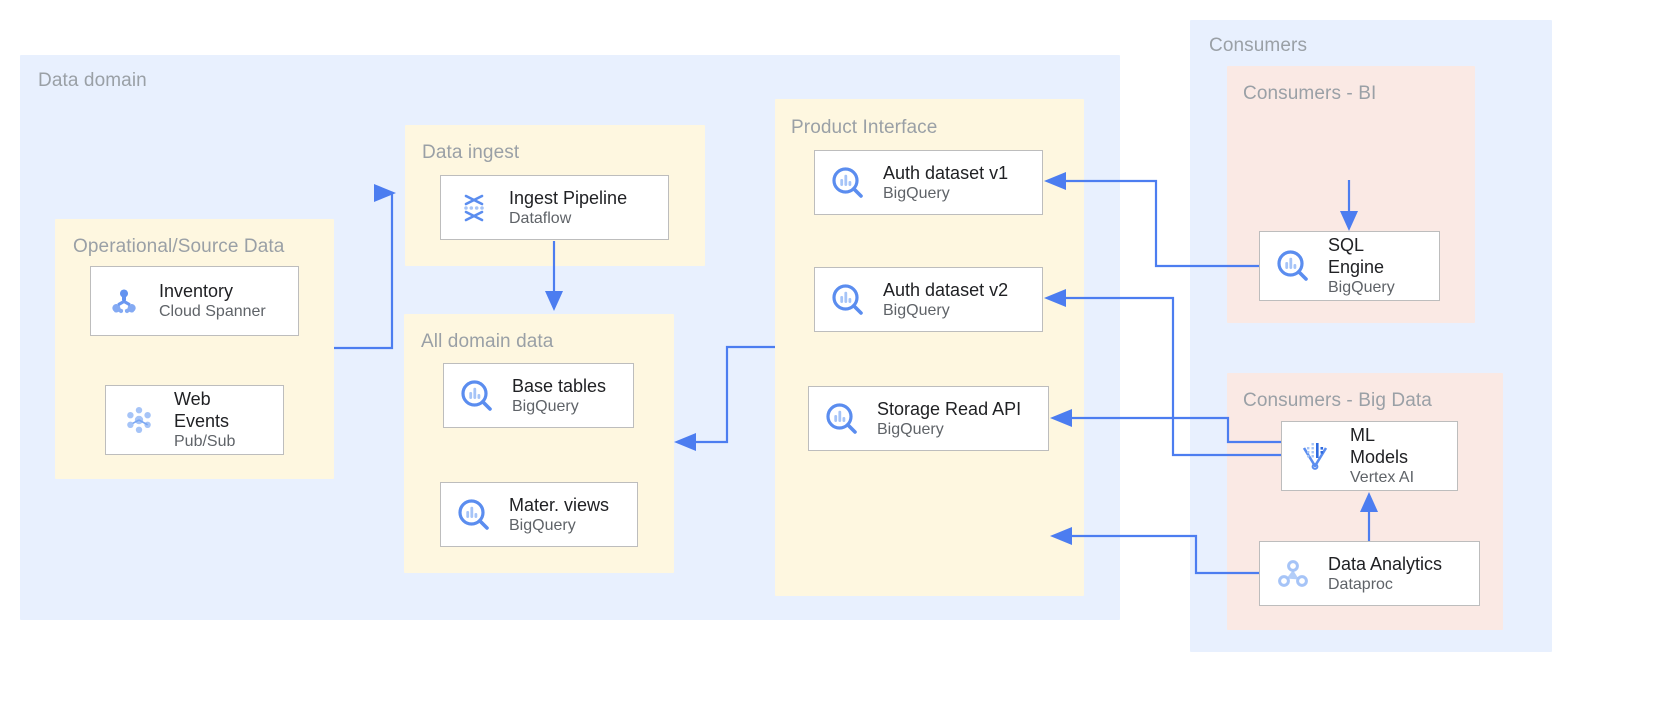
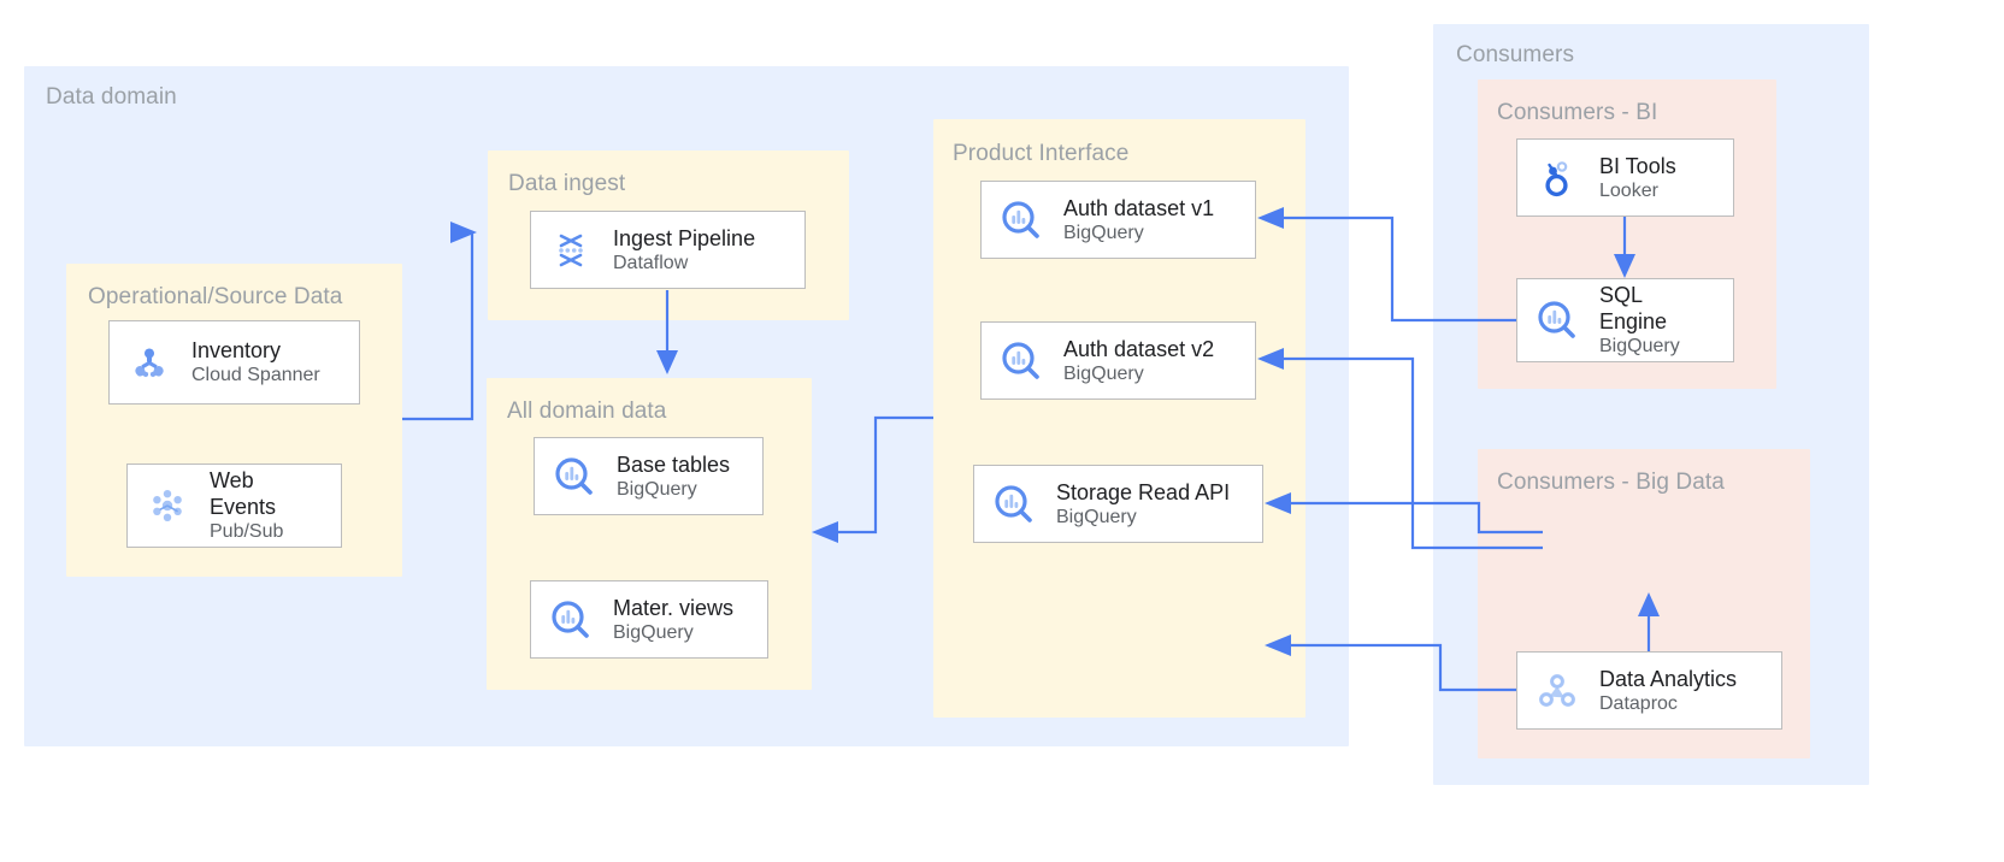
  Data domain
  Operational/Source Data
  Data ingest
  All domain data
  Product Interface
  Consumers
  Consumers - BI
  Consumers - Big Data
  Inventory
  Cloud Spanner
  Web
  Events
  Pub/Sub
  Ingest Pipeline
  Dataflow
  Base tables
  BigQuery
  Mater. views
  BigQuery
  Auth dataset v1
  BigQuery
  Auth dataset v2
  BigQuery
  Storage Read API
  BigQuery
+ BI Tools
+ Looker
  SQL
  Engine
  BigQuery
- ML
- Models
- Vertex AI
  Data Analytics
  Dataproc
